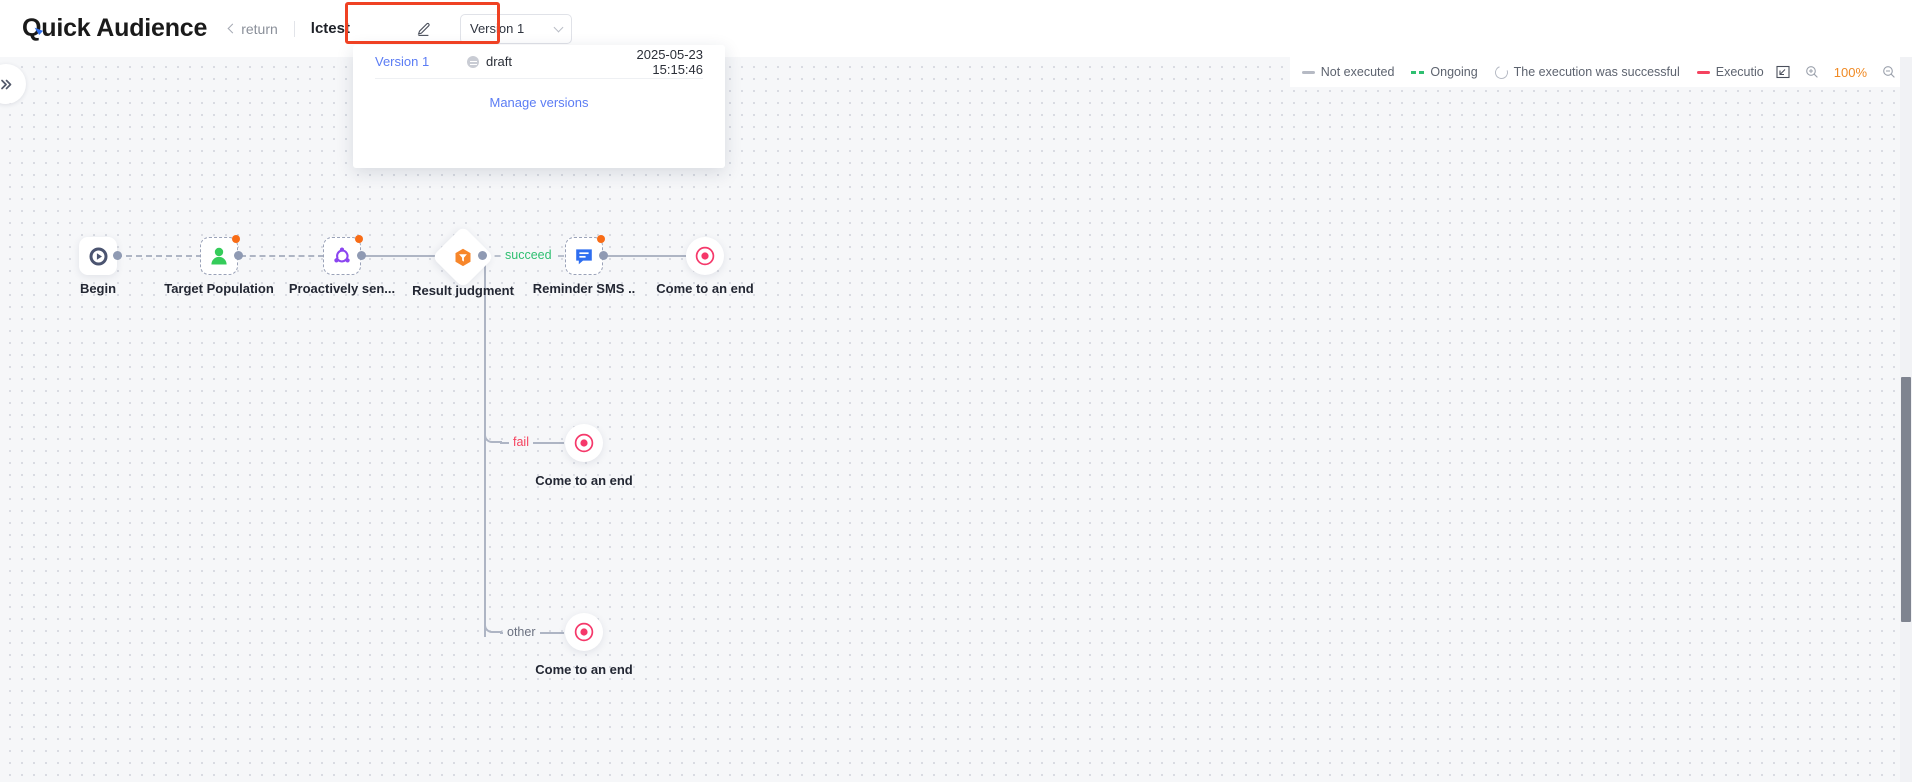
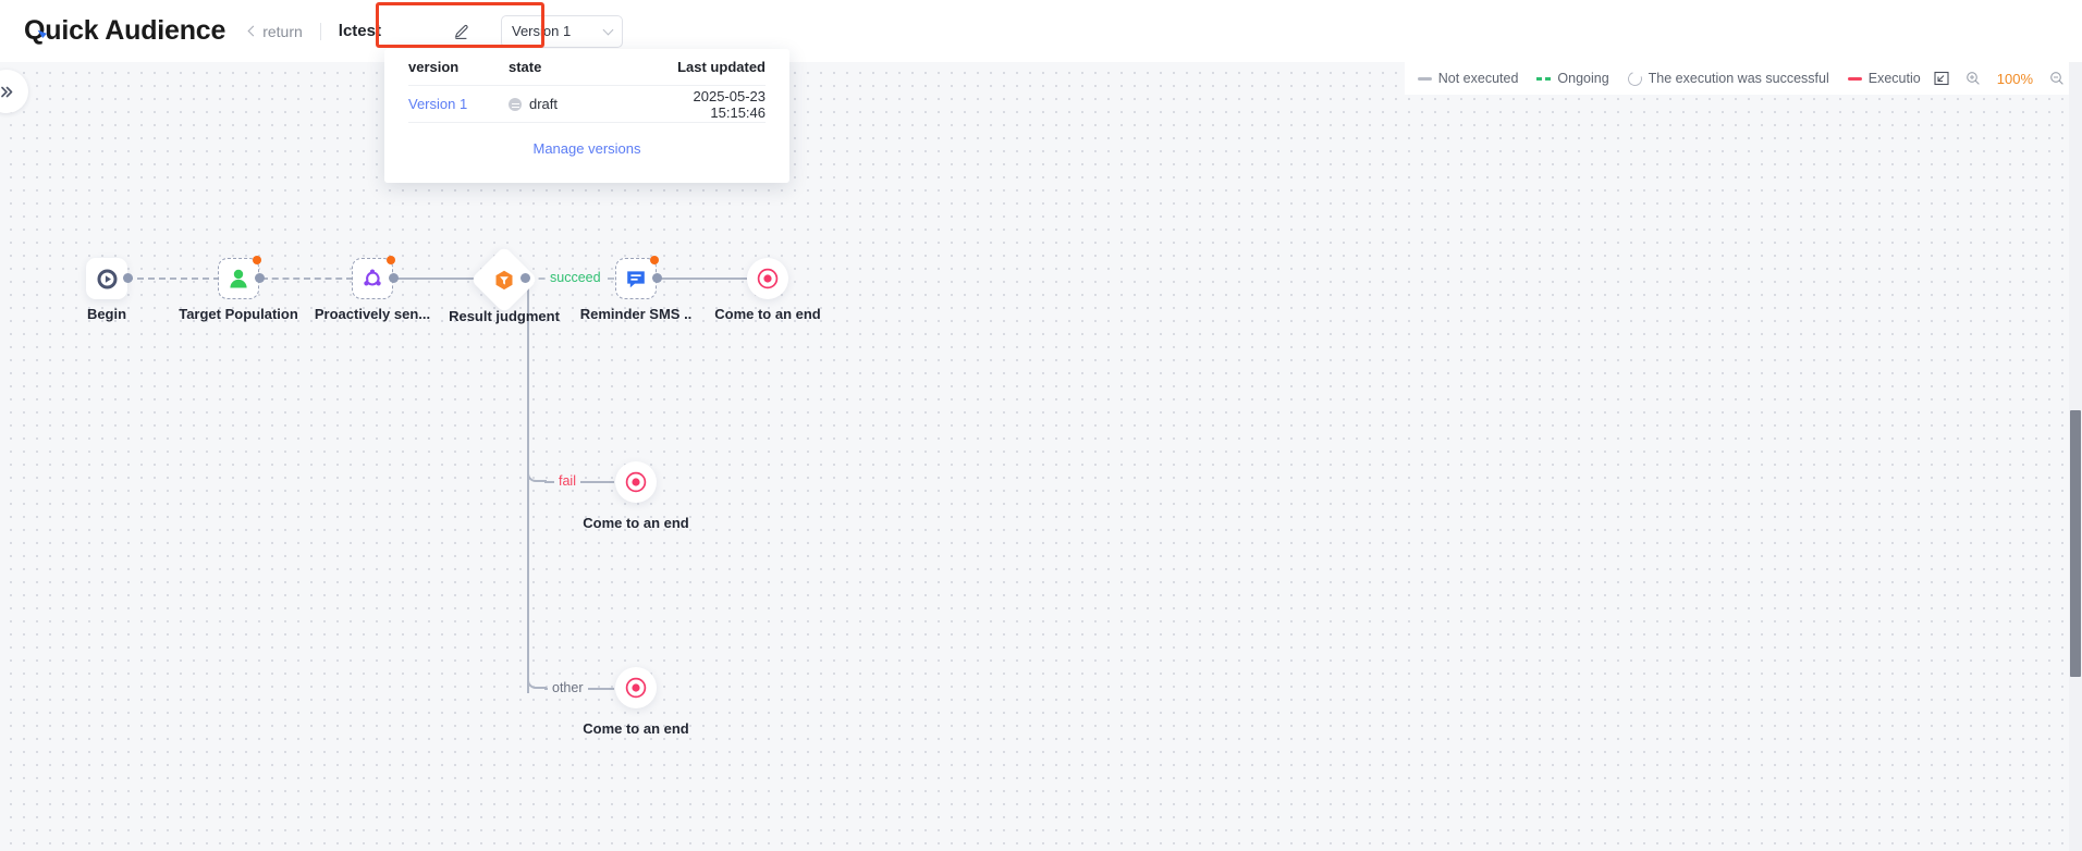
  Quick Audience
  return
  lctest
  Version 1
  Not executed
  Ongoing
  The execution was successful
  100%
  succeed
  fail
  other
  Begin
  Target Population
  Proactively sen...
  Result judgment
  Reminder SMS ..
  Come to an end
  Come to an end
  Come to an end
+ version
+ state
+ Last updated
  Version 1
  draft
  2025-05-23 15:15:46
  Manage versions
